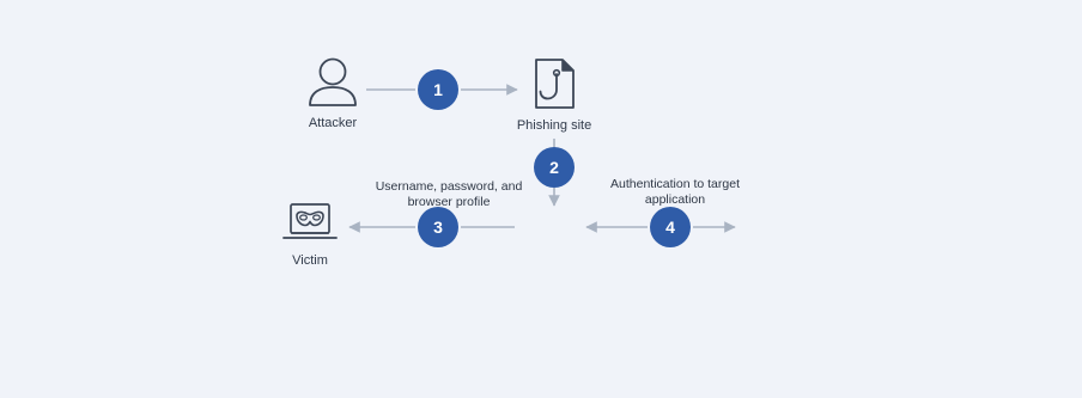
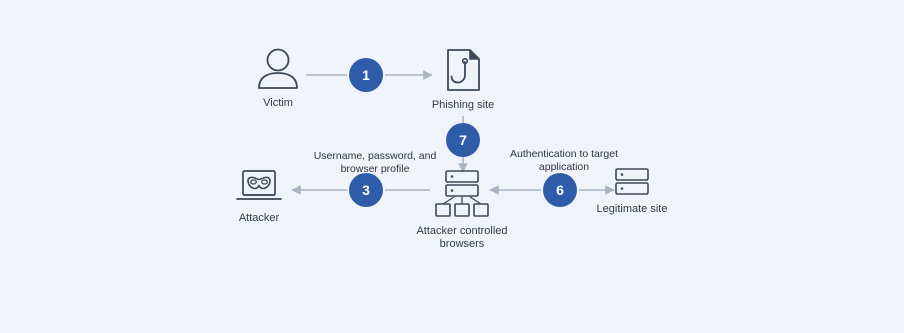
- Attacker
+ Victim
  Phishing site
- Victim
+ Attacker
+ Attacker controlled
+ browsers
+ Legitimate site
  Username, password, and
  browser profile
  Authentication to target
  application
  1
- 2
+ 7
  3
- 4
+ 6
